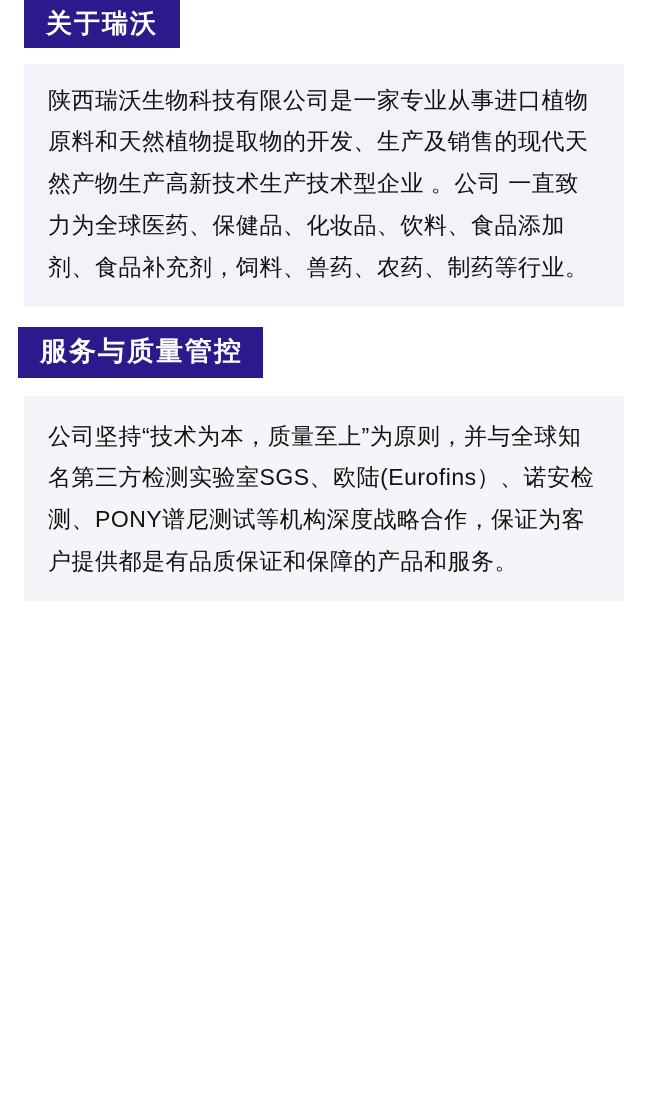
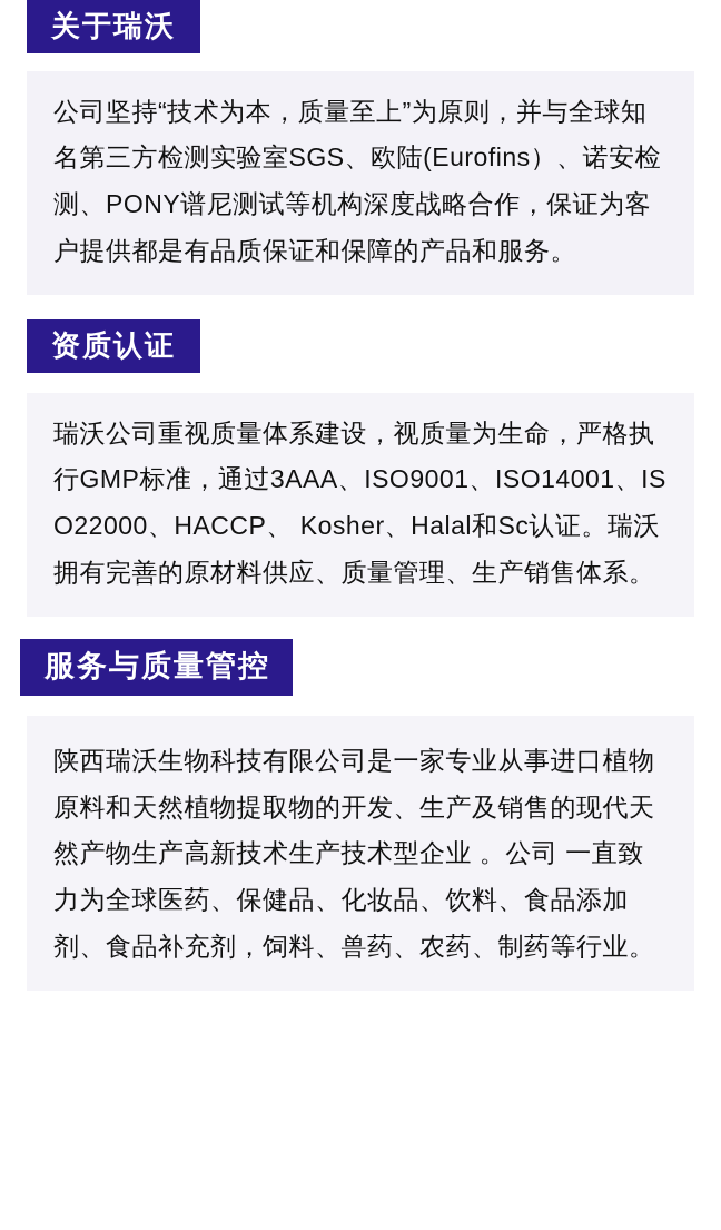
  关于瑞沃
- 陕西瑞沃生物科技有限公司是一家专业从事进口植物原料和天然植物提取物的开发、生产及销售的现代天然产物生产高新技术生产技术型企业 。公司 一直致力为全球医药、保健品、化妆品、饮料、食品添加剂、食品补充剂，饲料、兽药、农药、制药等行业。
+ 公司坚持“技术为本，质量至上”为原则，并与全球知名第三方检测实验室SGS、欧陆(Eurofins）、诺安检测、PONY谱尼测试等机构深度战略合作，保证为客户提供都是有品质保证和保障的产品和服务。
+ 资质认证
+ 瑞沃公司重视质量体系建设，视质量为生命，严格执行GMP标准，通过3AAA、ISO9001、ISO14001、ISO22000、HACCP、 Kosher、Halal和Sc认证。瑞沃拥有完善的原材料供应、质量管理、生产销售体系。
  服务与质量管控
- 公司坚持“技术为本，质量至上”为原则，并与全球知名第三方检测实验室SGS、欧陆(Eurofins）、诺安检测、PONY谱尼测试等机构深度战略合作，保证为客户提供都是有品质保证和保障的产品和服务。
+ 陕西瑞沃生物科技有限公司是一家专业从事进口植物原料和天然植物提取物的开发、生产及销售的现代天然产物生产高新技术生产技术型企业 。公司 一直致力为全球医药、保健品、化妆品、饮料、食品添加剂、食品补充剂，饲料、兽药、农药、制药等行业。
